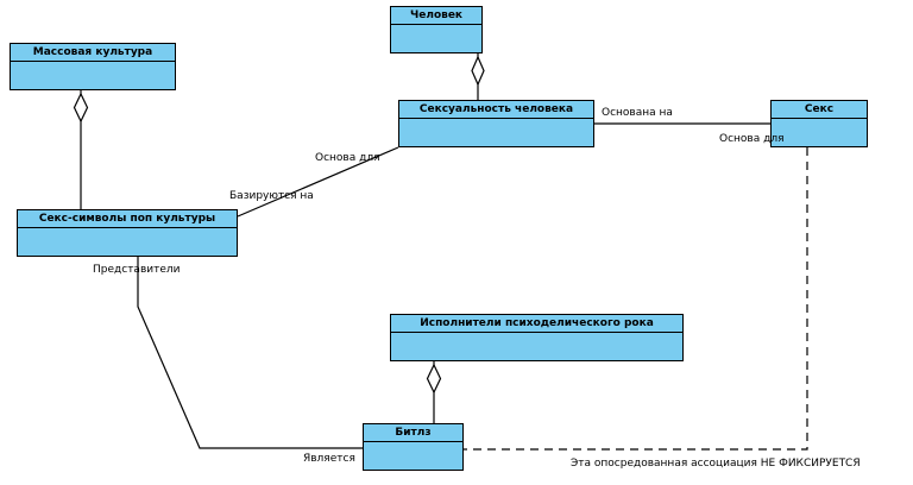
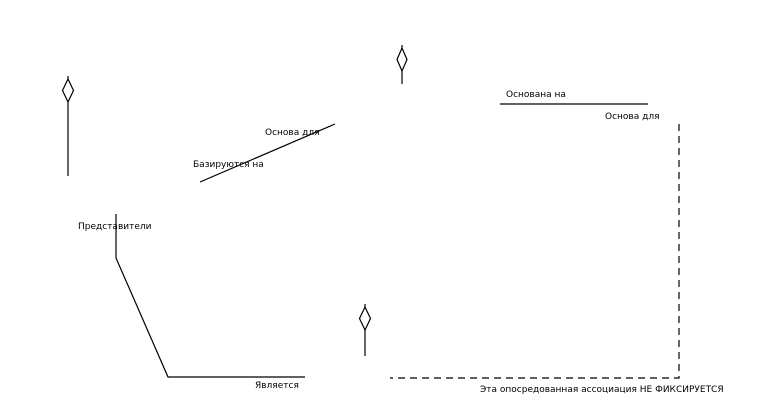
- Массовая культура
- Человек
- Сексуальность человека
- Секс
- Секс-символы поп культуры
- Исполнители психоделического рока
- Битлз
  Основа для
  Базируются на
  Основана на
  Основа для
  Представители
  Является
  Эта опосредованная ассоциация НЕ ФИКСИРУЕТСЯ
